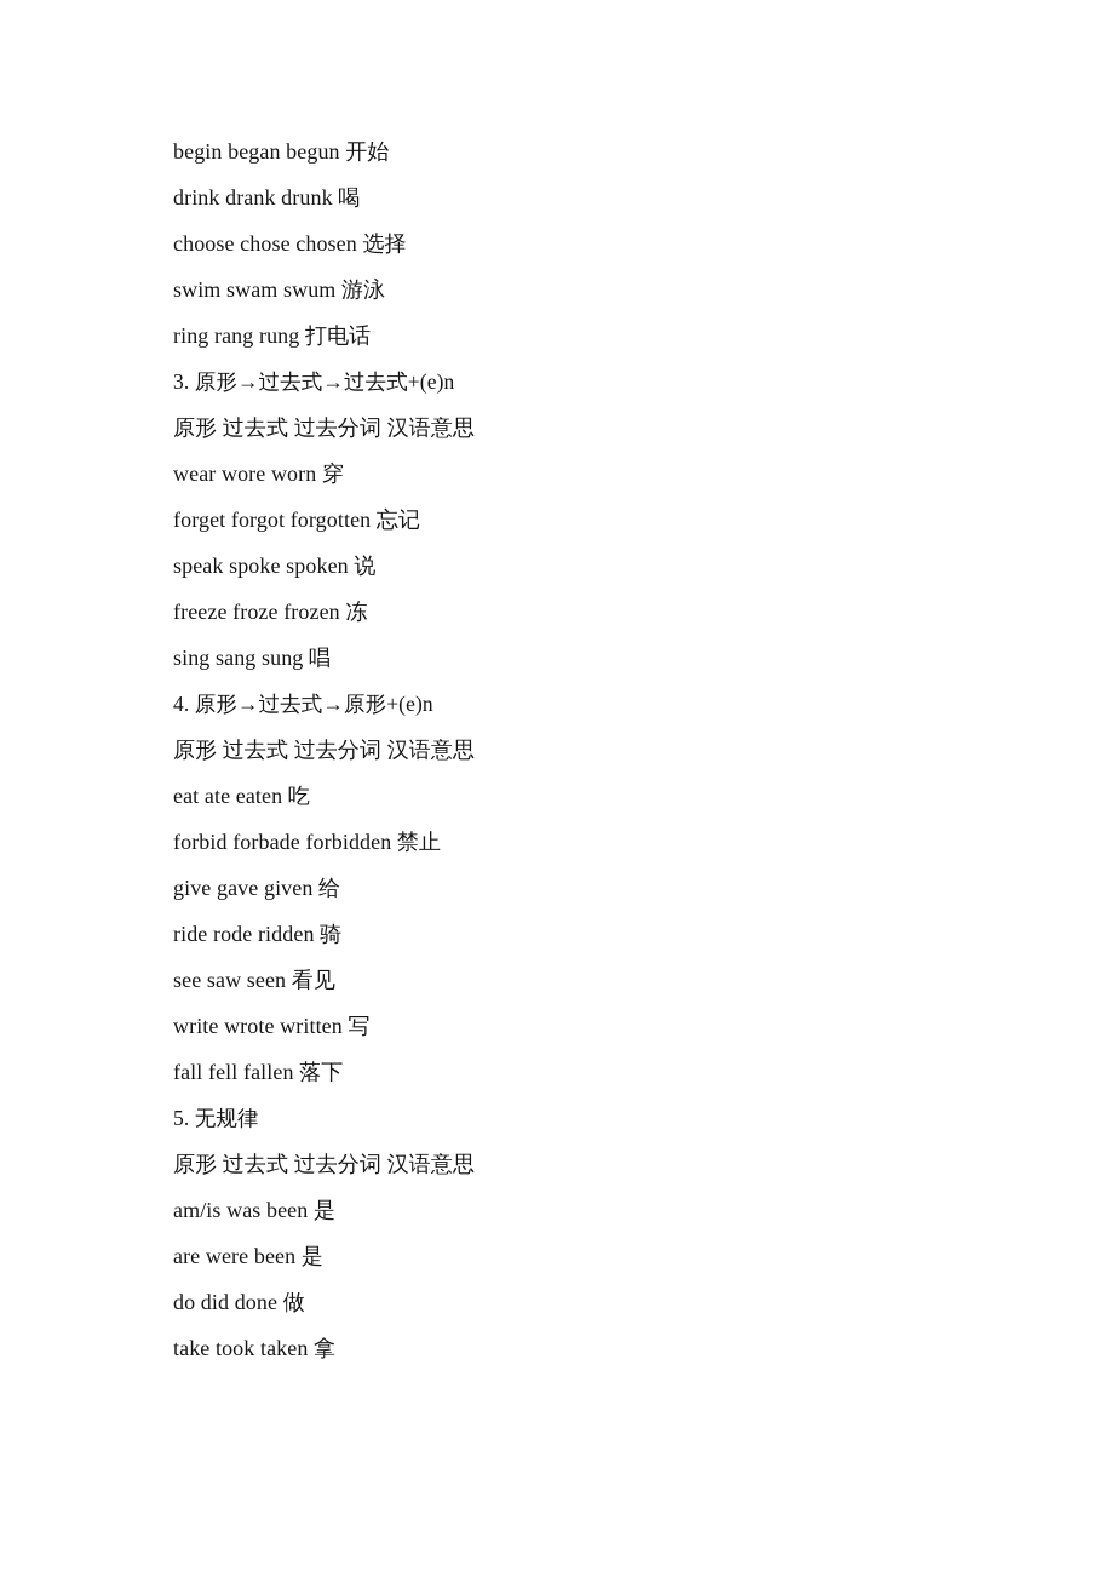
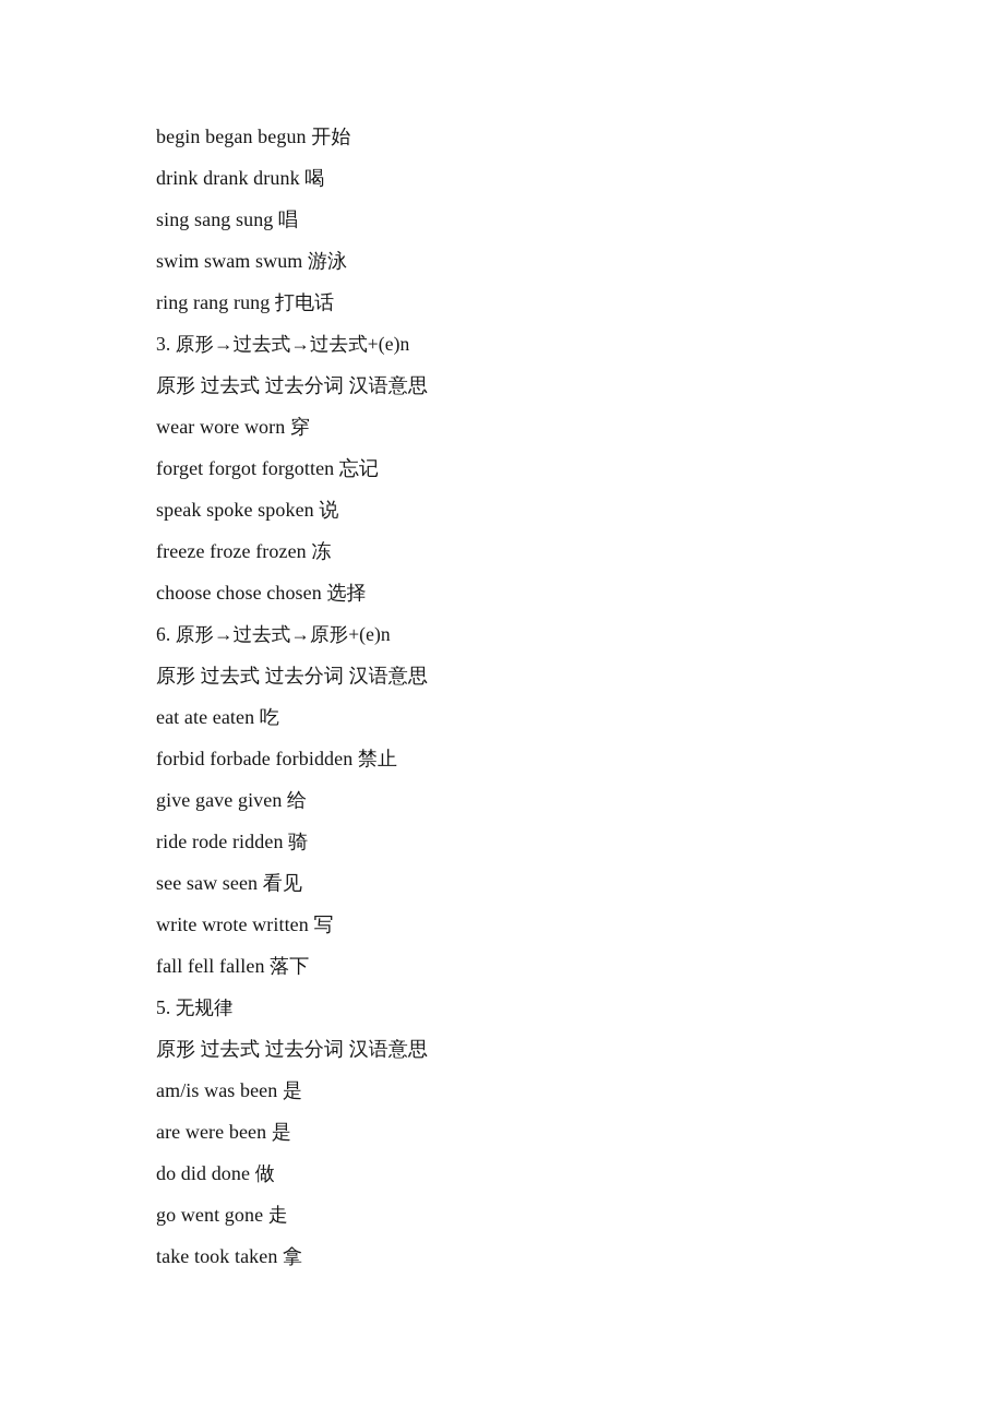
  begin began begun 开始
  drink drank drunk 喝
- choose chose chosen 选择
+ sing sang sung 唱
  swim swam swum 游泳
  ring rang rung 打电话
  3. 原形→过去式→过去式+(e)n
  原形 过去式 过去分词 汉语意思
  wear wore worn 穿
  forget forgot forgotten 忘记
  speak spoke spoken 说
  freeze froze frozen 冻
- sing sang sung 唱
+ choose chose chosen 选择
- 4. 原形→过去式→原形+(e)n
+ 6. 原形→过去式→原形+(e)n
  原形 过去式 过去分词 汉语意思
  eat ate eaten 吃
  forbid forbade forbidden 禁止
  give gave given 给
  ride rode ridden 骑
  see saw seen 看见
  write wrote written 写
  fall fell fallen 落下
  5. 无规律
  原形 过去式 过去分词 汉语意思
  am/is was been 是
  are were been 是
  do did done 做
+ go went gone 走
  take took taken 拿
